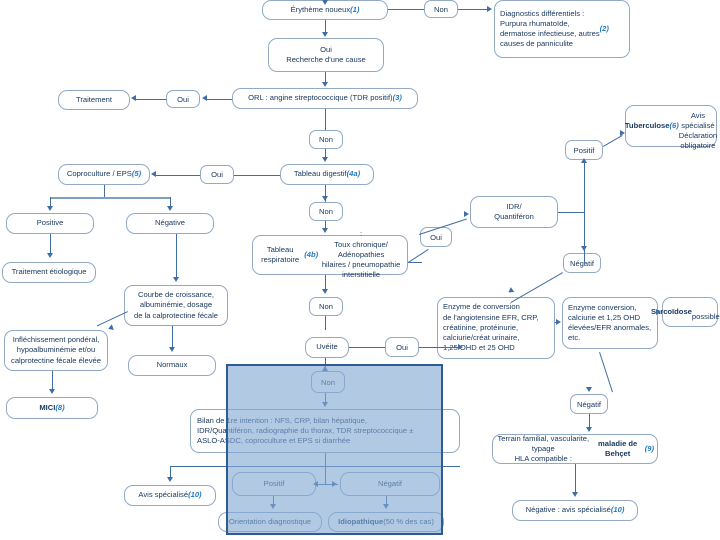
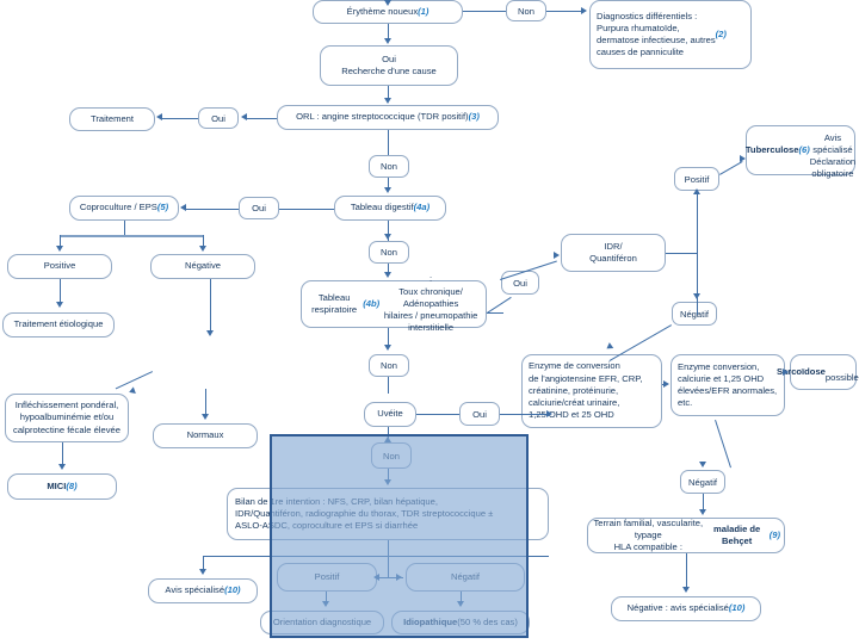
  Érythème noueux
  (1)
  Non
  Diagnostics différentiels :
  Purpura rhumatoïde,
  dermatose infectieuse, autres
  causes de panniculite
  (2)
  Oui
  Recherche d'une cause
  ORL : angine streptococcique (TDR positif)
  (3)
  Oui
  Traitement
  Non
  Tableau digestif
  (4a)
  Oui
  Coproculture / EPS
  (5)
  Positive
  Négative
  Traitement étiologique
- Courbe de croissance,
- albuminémie, dosage
- de la calprotectine fécale
  Normaux
  Infléchissement pondéral,
  hypoalbuminémie et/ou
  calprotectine fécale élevée
  MICI
  (8)
  Non
  Tableau respiratoire
  (4b)
  :
  Toux chronique/ Adénopathies
  hilaires / pneumopathie interstitielle
  Oui
  IDR/
  Quantiféron
  Positif
  Tuberculose
  (6)
  Avis spécialisé
  Déclaration obligatoire
  Négatif
  Enzyme de conversion
  de l'angiotensine EFR, CRP,
  créatinine, protéinurie,
  calciurie/créat urinaire,
  OHD et 25 OHD
  Enzyme conversion,
  calciurie et 1,25 OHD
  élevées/EFR anormales,
  etc.
  Srcoïdose
  possible
  Négatif
  Terrain familial, vascularite, typage
  HLA compatible :
  maladie de Behçet
  (9)
  Négative : avis spécialisé
  (10)
  Non
  Uvéite
  Oui
  Non
  Bilan de 1re intention : NFS, CRP, bilan hépatique,
  IDR/Quantiféron, radiographie du thorax, TDR streptococcique ±
  ASLO-ASDC, coproculture et EPS si diarrhée
  Positif
  Négatif
  Orientation diagnostique
  Idiopathique
  (50 % des cas)
  Avis spécialisé
  (10)
